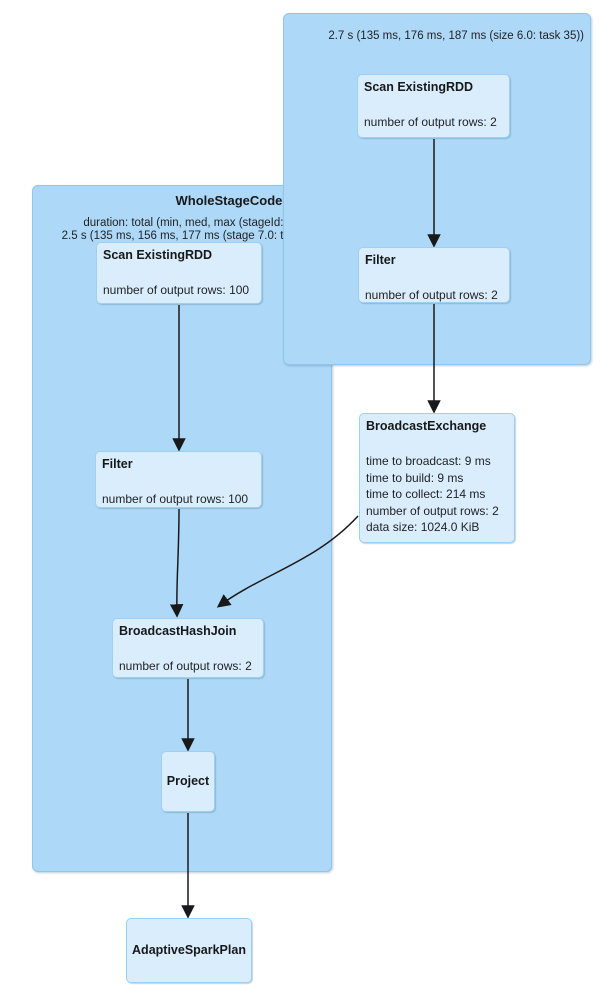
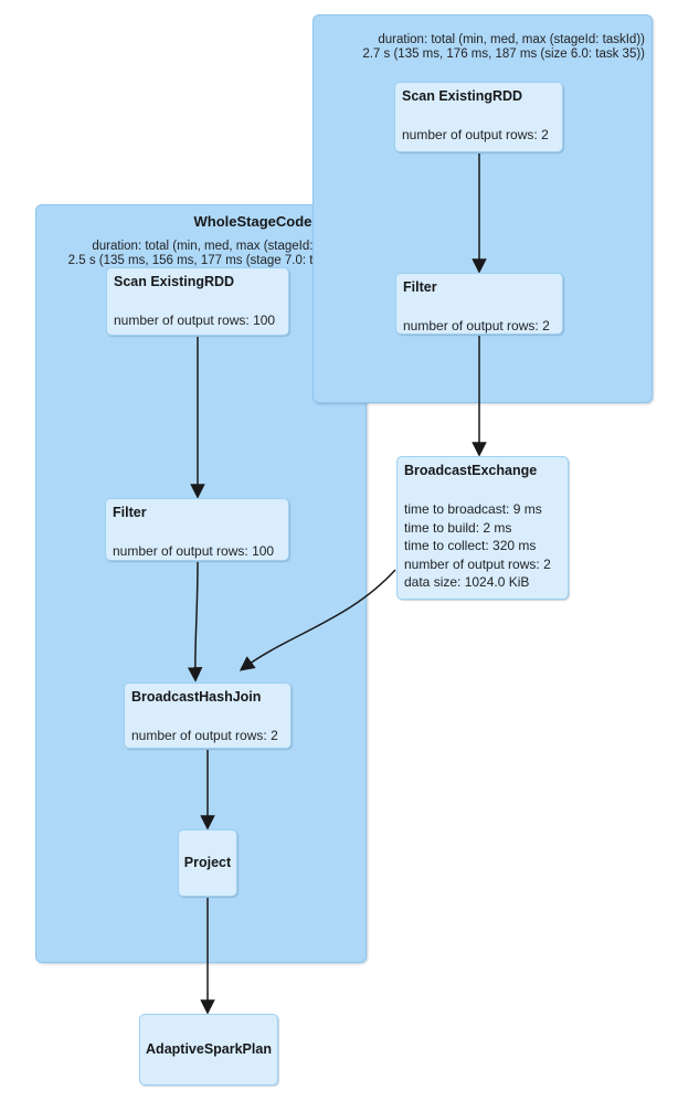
  WholeStageCode
  duration: total (min, med, max (stageId:
  2.5 s (135 ms, 156 ms, 177 ms (stage 7.0: t
+ duration: total (min, med, max (stageId: taskId))
  2.7 s (135 ms, 176 ms, 187 ms (size 6.0: task 35))
  Scan ExistingRDD
  number of output rows: 2
  Filter
  number of output rows: 2
  BroadcastExchange
  time to broadcast: 9 ms
- time to build: 9 ms
+ time to build: 2 ms
- time to collect: 214 ms
+ time to collect: 320 ms
  number of output rows: 2
  data size: 1024.0 KiB
  Scan ExistingRDD
  number of output rows: 100
  Filter
  number of output rows: 100
  BroadcastHashJoin
  number of output rows: 2
  Project
  AdaptiveSparkPlan
